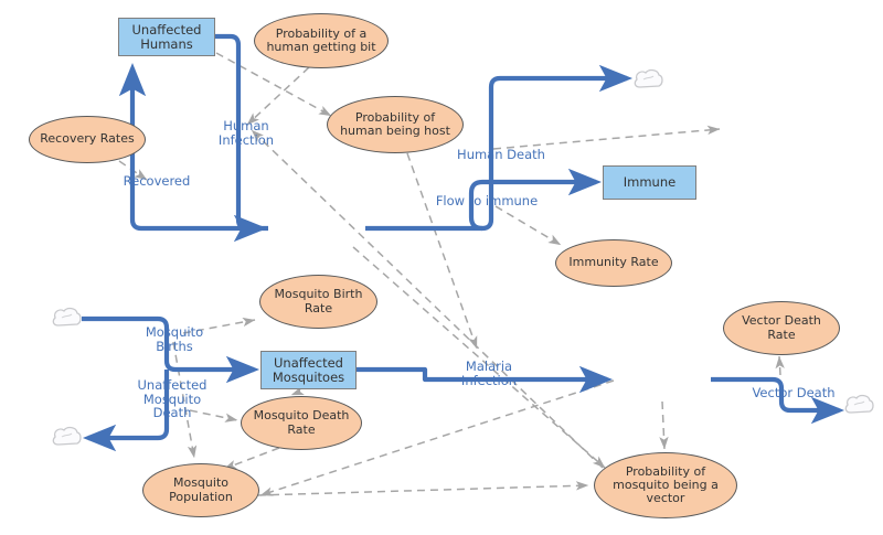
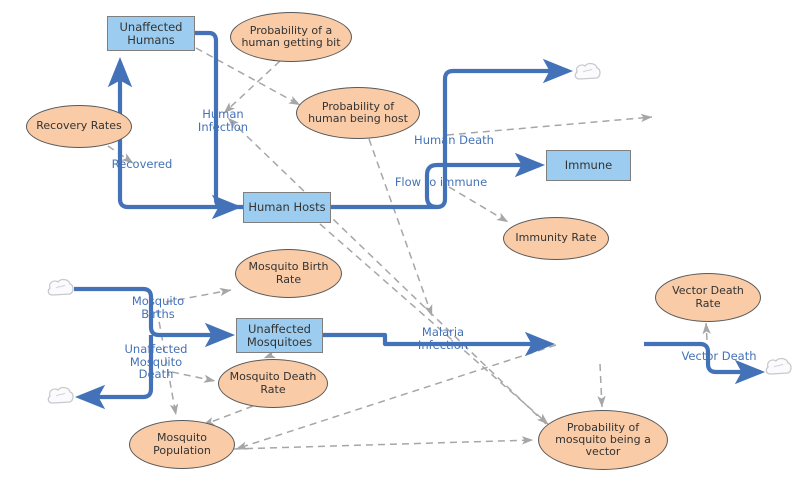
  Unaffected
  Humans
+ Human Hosts
  Immune
  Unaffected
  Mosquitoes
  Recovery Rates
  Probability of a
  human getting bit
  Probability of
  human being host
  Immunity Rate
  Mosquito Birth
  Rate
  Mosquito Death
  Rate
  Mosquito
  Population
  Vector Death
  Rate
  Probability of
  mosquito being a
  vector
  Human
  Infection
  Recovered
  Human Death
  Flow to immune
  Mosquito
  Births
  Unaffected
  Mosquito
  Death
  Malaria
  Infection
  Vector Death
